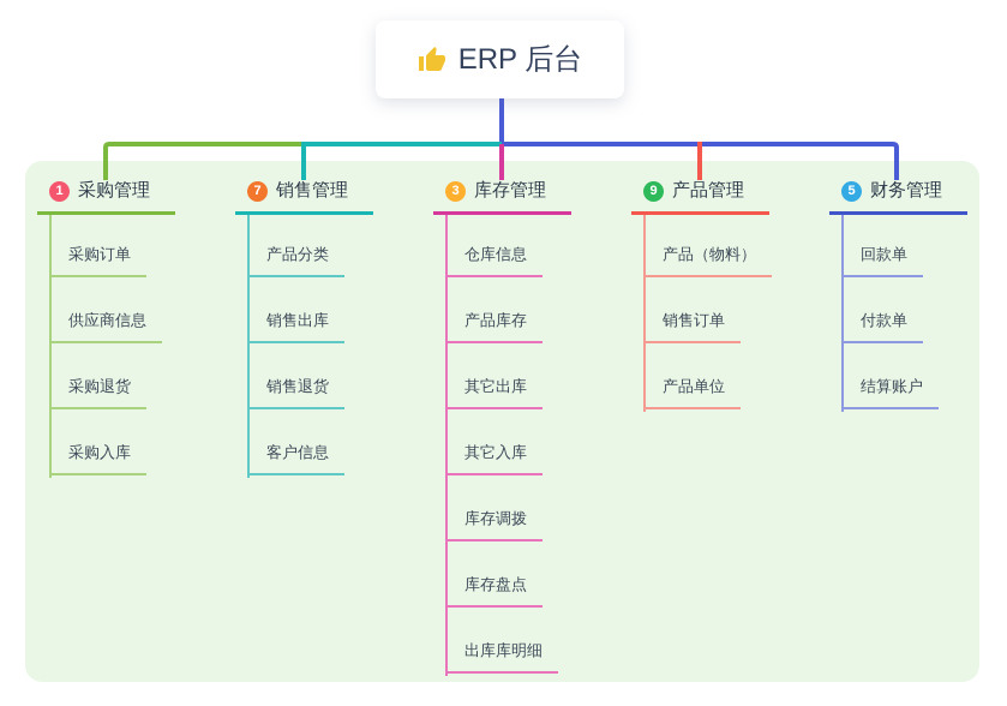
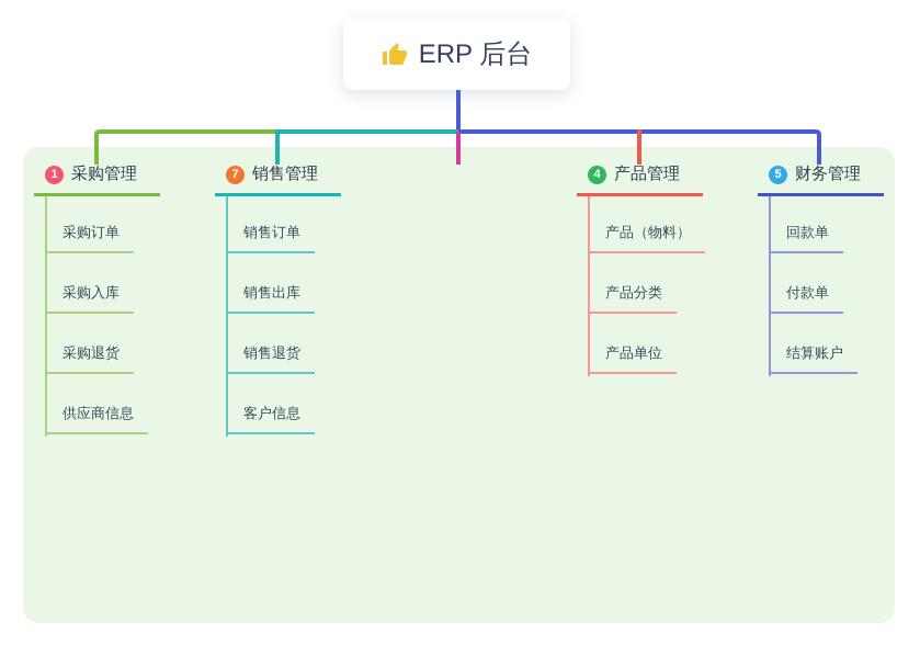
  ERP 后台
  1
  采购管理
  采购订单
- 供应商信息
+ 采购入库
  采购退货
- 采购入库
+ 供应商信息
  7
  销售管理
- 产品分类
+ 销售订单
  销售出库
  销售退货
  客户信息
- 3
- 库存管理
- 仓库信息
- 产品库存
- 其它出库
- 其它入库
- 库存调拨
- 库存盘点
- 出库库明细
- 9
+ 4
  产品管理
  产品（物料）
- 销售订单
+ 产品分类
  产品单位
  5
  财务管理
  回款单
  付款单
  结算账户
